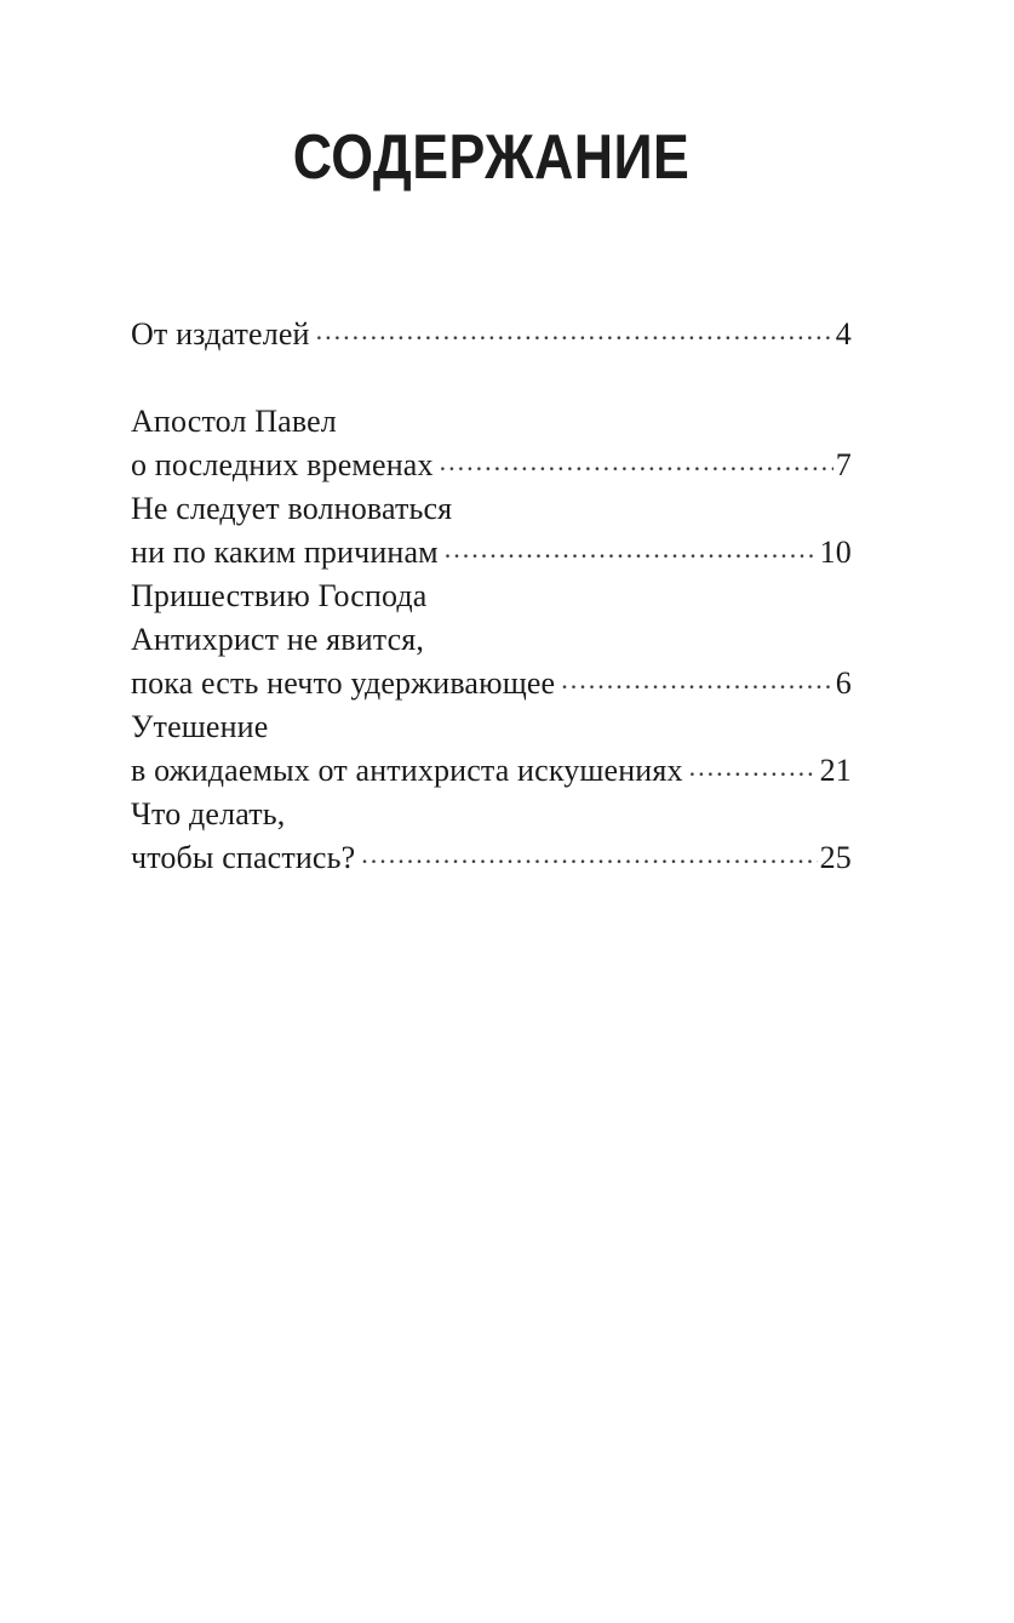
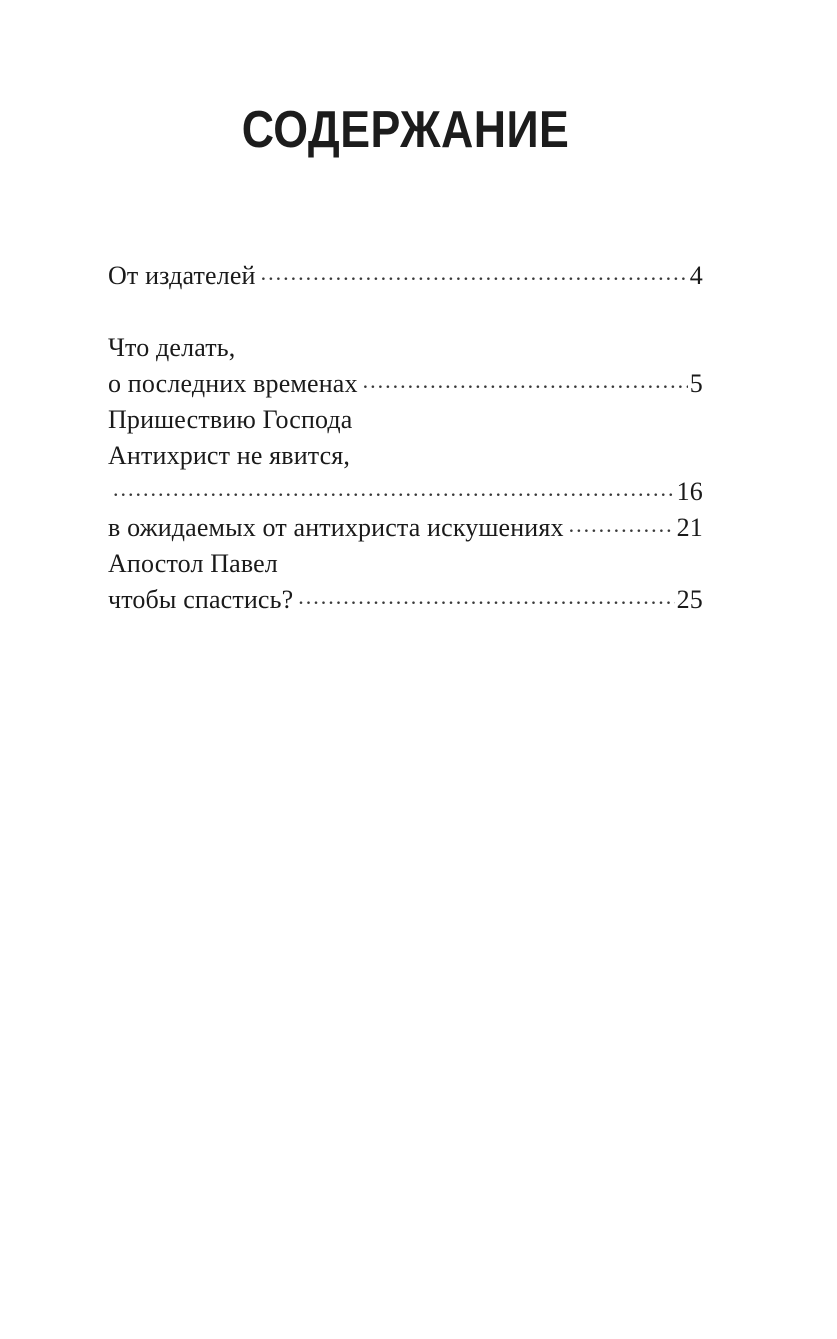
  СОДЕРЖАНИЕ
  От издателей
  4
- Апостол Павел
+ Что делать,
  о последних временах
- 7
+ 5
- Не следует волноваться
- ни по каким причинам
- 10
  Пришествию Господа
  Антихрист не явится,
- пока есть нечто удерживающее
- 6
+ 16
- Утешение
  в ожидаемых от антихриста искушениях
  21
- Что делать,
+ Апостол Павел
  чтобы спастись?
  25
